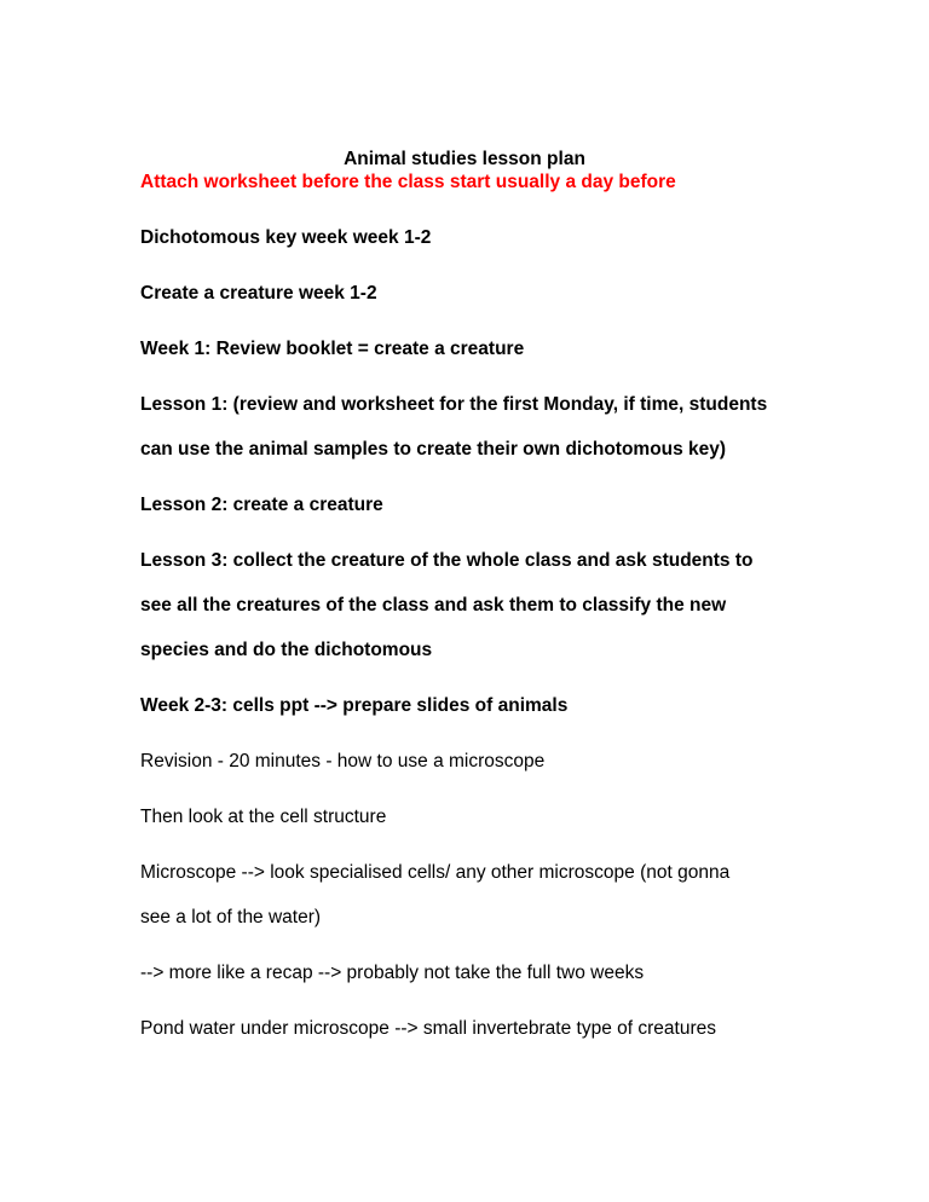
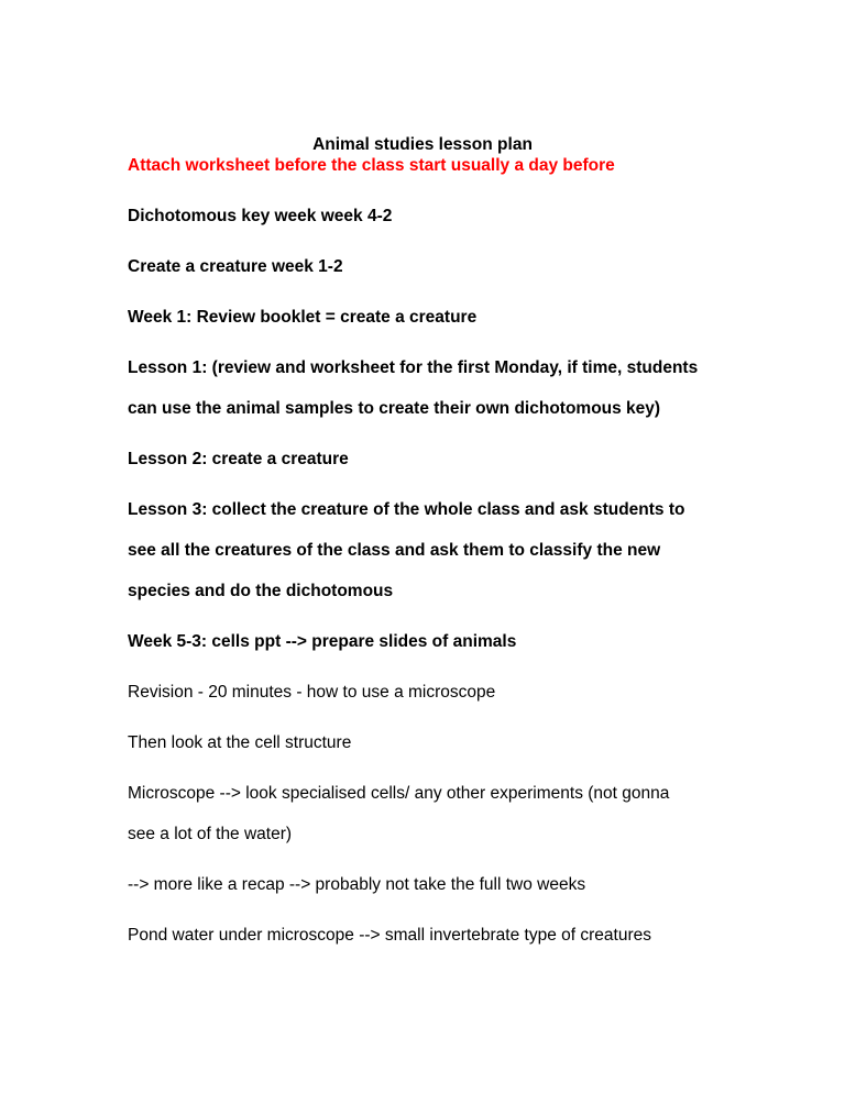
  Animal studies lesson plan
  Attach worksheet before the class start usually a day before
- Dichotomous key week week 1-2
+ Dichotomous key week week 4-2
  Create a creature week 1-2
  Week 1: Review booklet = create a creature
  Lesson 1: (review and worksheet for the first Monday, if time, students
  can use the animal samples to create their own dichotomous key)
  Lesson 2: create a creature
  Lesson 3: collect the creature of the whole class and ask students to
  see all the creatures of the class and ask them to classify the new
  species and do the dichotomous
- Week 2-3: cells ppt --> prepare slides of animals
+ Week 5-3: cells ppt --> prepare slides of animals
  Revision - 20 minutes - how to use a microscope
  Then look at the cell structure
- Microscope --> look specialised cells/ any other microscope (not gonna
+ Microscope --> look specialised cells/ any other experiments (not gonna
  see a lot of the water)
  --> more like a recap --> probably not take the full two weeks
  Pond water under microscope --> small invertebrate type of creatures
